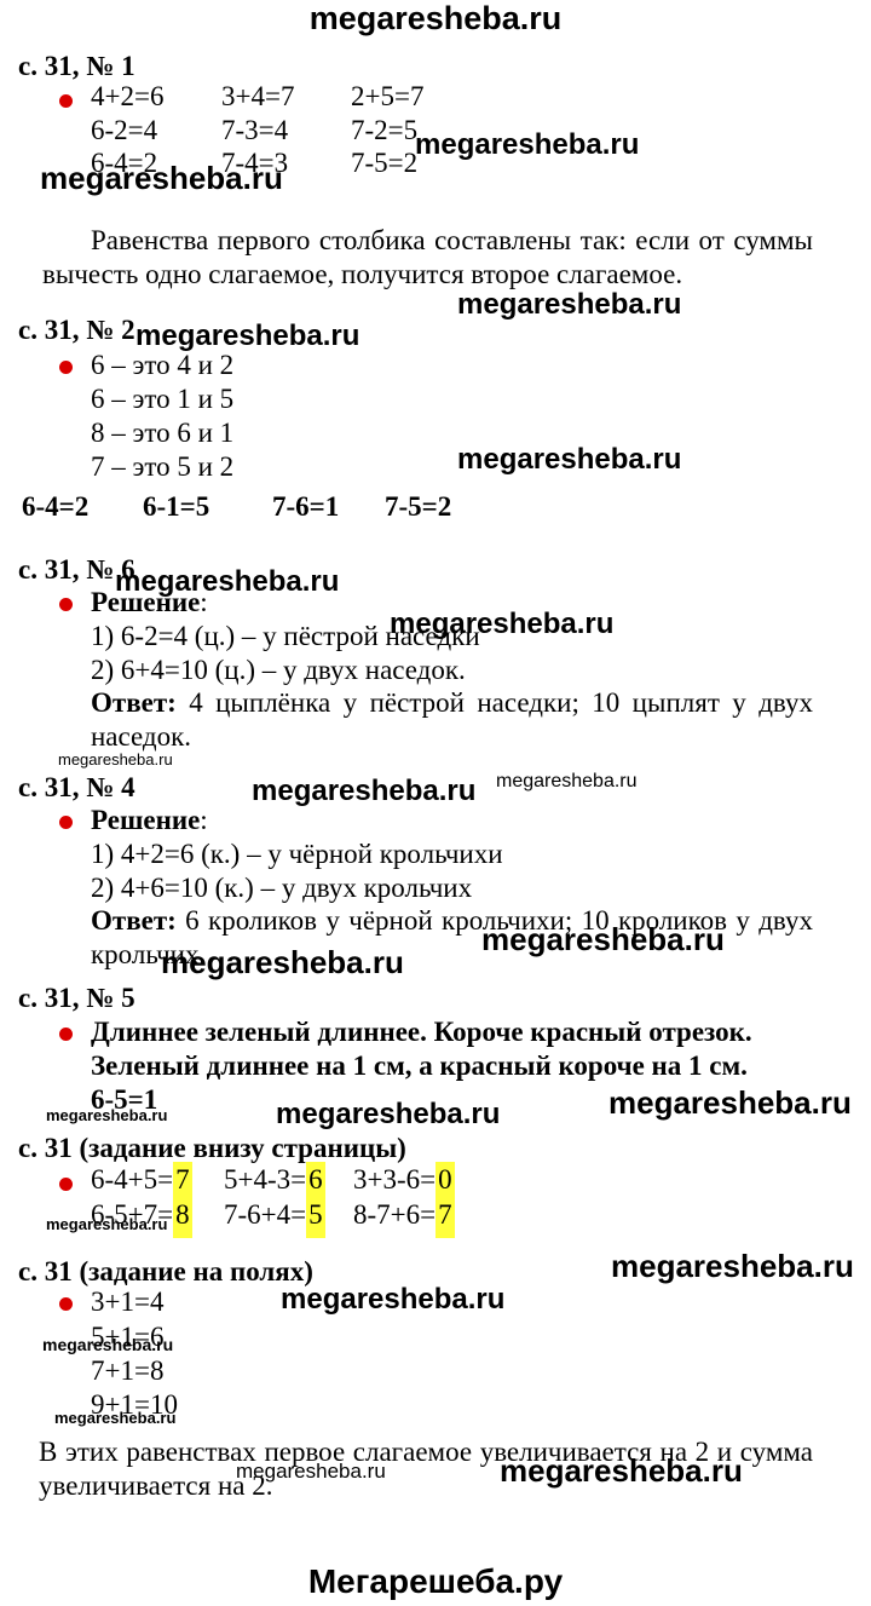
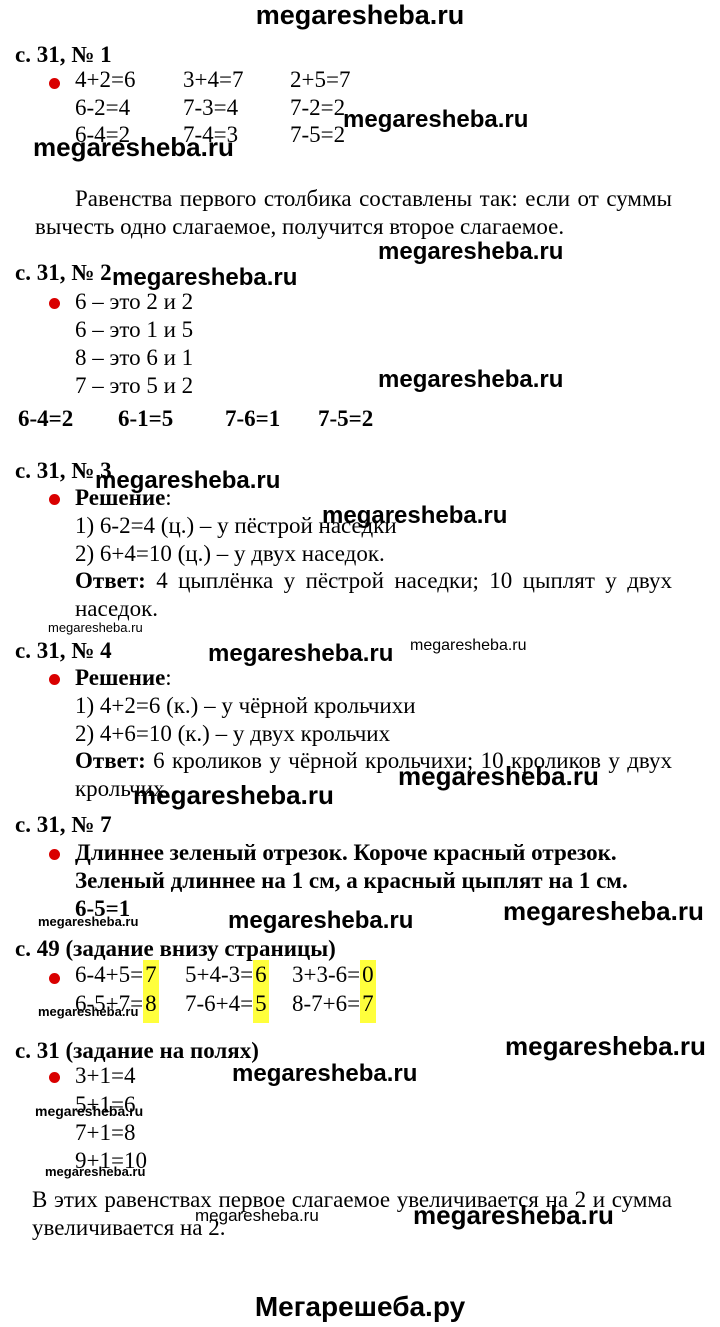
  megaresheba.ru
  с. 31, № 1
  4+2=6
  3+4=7
  2+5=7
  6-2=4
  7-3=4
- 7-2=5
+ 7-2=2
  6-4=2
  7-4=3
  7-5=2
  megaresheba.ru
  megaresheba.ru
  Равенства первого столбика составлены так: если от суммы вычесть одно слагаемое, получится второе слагаемое.
  megaresheba.ru
  с. 31, № 2
  megaresheba.ru
- 6 – это 4 и 2
+ 6 – это 2 и 2
  6 – это 1 и 5
  8 – это 6 и 1
  7 – это 5 и 2
  megaresheba.ru
  6-4=2
  6-1=5
  7-6=1
  7-5=2
- с. 31, № 6
+ с. 31, № 3
  megaresheba.ru
  Решение:
  1) 6-2=4 (ц.) – у пёстрой наседки
  megaresheba.ru
  2) 6+4=10 (ц.) – у двух наседок.
  Ответ: 4 цыплёнка у пёстрой наседки; 10 цыплят у двух наседок.
  megaresheba.ru
  с. 31, № 4
  megaresheba.ru
  megaresheba.ru
  Решение:
  1) 4+2=6 (к.) – у чёрной крольчихи
  2) 4+6=10 (к.) – у двух крольчих
  Ответ: 6 кроликов у чёрной крольчихи; 10 кроликов у двух крольчих.
  megaresheba.ru
  megaresheba.ru
- с. 31, № 5
+ с. 31, № 7
- Длиннее зеленый длиннее. Короче красный отрезок.
+ Длиннее зеленый отрезок. Короче красный отрезок.
- Зеленый длиннее на 1 см, а красный короче на 1 см.
+ Зеленый длиннее на 1 см, а красный цыплят на 1 см.
  6-5=1
  megaresheba.ru
  megaresheba.ru
  megaresheba.ru
- с. 31 (задание внизу страницы)
+ с. 49 (задание внизу страницы)
  6-4+5=7
  5+4-3=6
  3+3-6=0
  6-5+7=8
  7-6+4=5
  8-7+6=7
  megaresheba.ru
  с. 31 (задание на полях)
  megaresheba.ru
  3+1=4
  megaresheba.ru
  5+1=6
  megaresheba.ru
  7+1=8
  9+1=10
  megaresheba.ru
  В этих равенствах первое слагаемое увеличивается на 2 и сумма увеличивается на 2.
  megaresheba.ru
  megaresheba.ru
  Мегарешеба.ру
